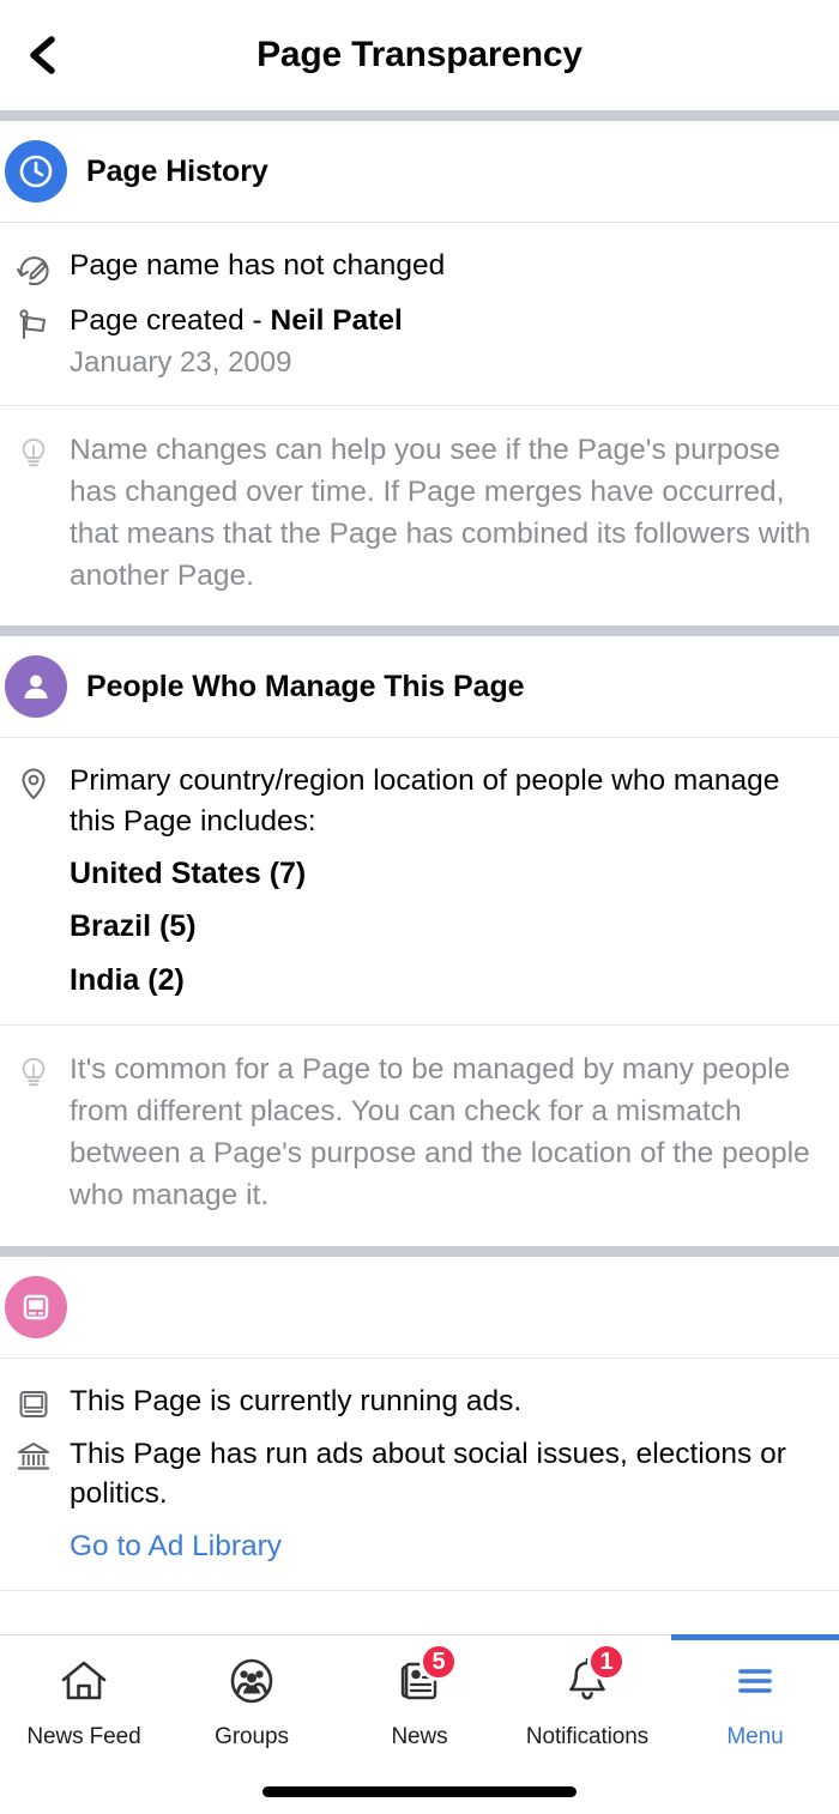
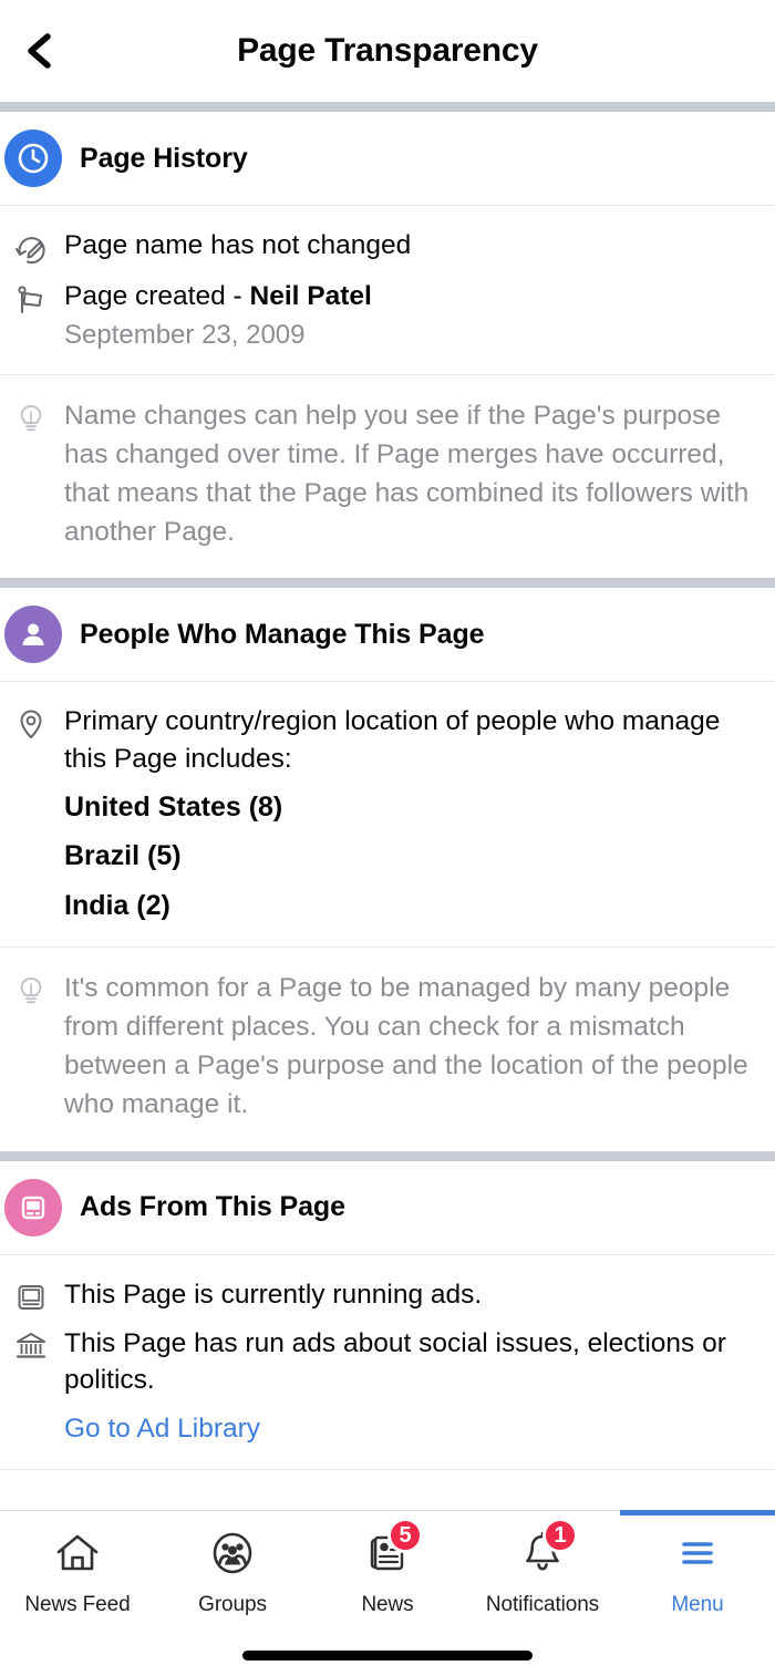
  Page Transparency
  Page History
  Page name has not changed
  Page created - Neil Patel
- January 23, 2009
+ September 23, 2009
  Name changes can help you see if the Page's purpose has changed over time. If Page merges have occurred, that means that the Page has combined its followers with another Page.
  People Who Manage This Page
  Primary country/region location of people who manage this Page includes:
- United States (7)
+ United States (8)
  Brazil (5)
  India (2)
  It's common for a Page to be managed by many people from different places. You can check for a mismatch between a Page's purpose and the location of the people who manage it.
+ Ads From This Page
  This Page is currently running ads.
  This Page has run ads about social issues, elections or politics.
  Go to Ad Library
  News Feed
  Groups
  5
  News
  1
  Notifications
  Menu
